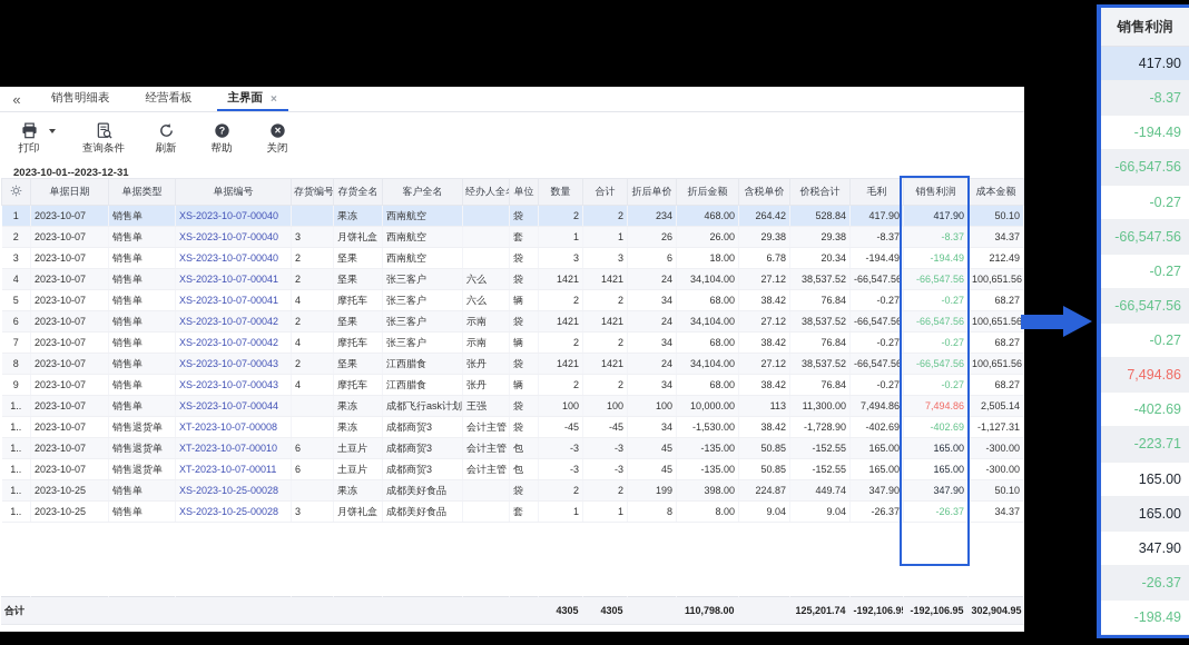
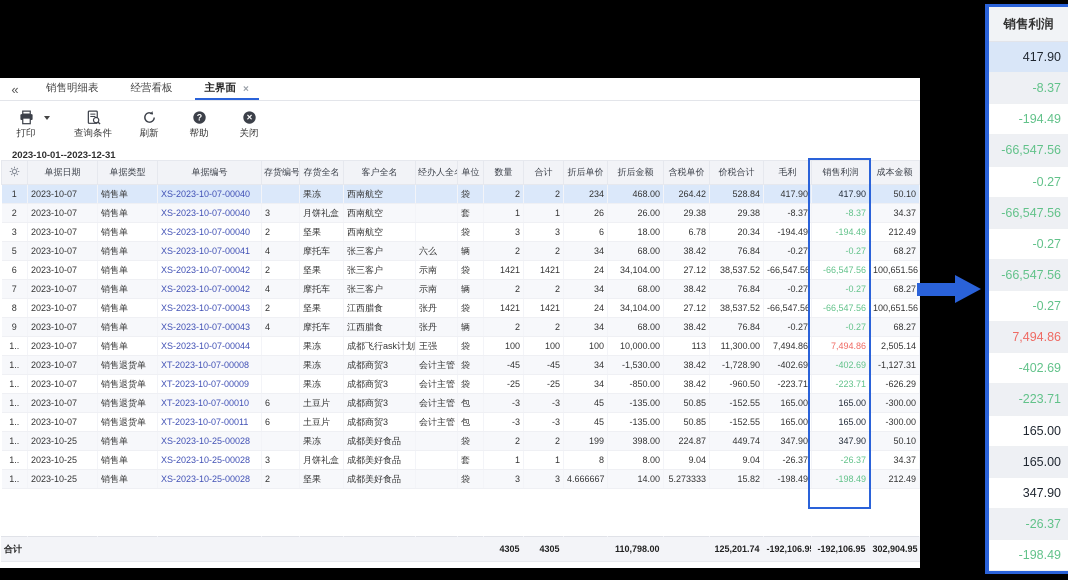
  «
  销售明细表
  经营看板
  主界面
  ×
  打印
  查询条件
  刷新
  ?
  帮助
  ×
  关闭
  2023-10-01--2023-12-31
  	单据日期	单据类型	单据编号	存货编号	存货全名	客户全名	经办人全	单位	数量	合计	折后单价	折后金额	含税单价	价税合计	毛利	销售利润	成本金额
  1	2023-10-07	销售单	XS-2023-10-07-00040		果冻	西南航空		袋	2	2	234	468.00	264.42	528.84	417.90	417.90	50.10
  2	2023-10-07	销售单	XS-2023-10-07-00040	3	月饼礼盒	西南航空		套	1	1	26	26.00	29.38	29.38	-8.37	-8.37	34.37
  3	2023-10-07	销售单	XS-2023-10-07-00040	2	坚果	西南航空		袋	3	3	6	18.00	6.78	20.34	-194.49	-194.49	212.49
- 4	2023-10-07	销售单	XS-2023-10-07-00041	2	坚果	张三客户	六么	袋	1421	1421	24	34,104.00	27.12	38,537.52	-66,547.56	-66,547.56	100,651.56
  5	2023-10-07	销售单	XS-2023-10-07-00041	4	摩托车	张三客户	六么	辆	2	2	34	68.00	38.42	76.84	-0.27	-0.27	68.27
  6	2023-10-07	销售单	XS-2023-10-07-00042	2	坚果	张三客户	示南	袋	1421	1421	24	34,104.00	27.12	38,537.52	-66,547.56	-66,547.56	100,651.56
  7	2023-10-07	销售单	XS-2023-10-07-00042	4	摩托车	张三客户	示南	辆	2	2	34	68.00	38.42	76.84	-0.27	-0.27	68.27
  8	2023-10-07	销售单	XS-2023-10-07-00043	2	坚果	江西腊食	张丹	袋	1421	1421	24	34,104.00	27.12	38,537.52	-66,547.56	-66,547.56	100,651.56
  9	2023-10-07	销售单	XS-2023-10-07-00043	4	摩托车	江西腊食	张丹	辆	2	2	34	68.00	38.42	76.84	-0.27	-0.27	68.27
  1..	2023-10-07	销售单	XS-2023-10-07-00044		果冻	成都飞行ask计划	王强	袋	100	100	100	10,000.00	113	11,300.00	7,494.86	7,494.86	2,505.14
  1..	2023-10-07	销售退货单	XT-2023-10-07-00008		果冻	成都商贸3	会计主管	袋	-45	-45	34	-1,530.00	38.42	-1,728.90	-402.69	-402.69	-1,127.31
+ 1..	2023-10-07	销售退货单	XT-2023-10-07-00009		果冻	成都商贸3	会计主管	袋	-25	-25	34	-850.00	38.42	-960.50	-223.71	-223.71	-626.29
  1..	2023-10-07	销售退货单	XT-2023-10-07-00010	6	土豆片	成都商贸3	会计主管	包	-3	-3	45	-135.00	50.85	-152.55	165.00	165.00	-300.00
  1..	2023-10-07	销售退货单	XT-2023-10-07-00011	6	土豆片	成都商贸3	会计主管	包	-3	-3	45	-135.00	50.85	-152.55	165.00	165.00	-300.00
  1..	2023-10-25	销售单	XS-2023-10-25-00028		果冻	成都美好食品		袋	2	2	199	398.00	224.87	449.74	347.90	347.90	50.10
  1..	2023-10-25	销售单	XS-2023-10-25-00028	3	月饼礼盒	成都美好食品		套	1	1	8	8.00	9.04	9.04	-26.37	-26.37	34.37
+ 1..	2023-10-25	销售单	XS-2023-10-25-00028	2	坚果	成都美好食品		袋	3	3	4.666667	14.00	5.273333	15.82	-198.49	-198.49	212.49
  合计									4305	4305		110,798.00		125,201.74	-192,106.9	-192,106.95	302,904.95
  销售利润
  417.90
  -8.37
  -194.49
  -66,547.56
  -0.27
  -66,547.56
  -0.27
  -66,547.56
  -0.27
  7,494.86
  -402.69
  -223.71
  165.00
  165.00
  347.90
  -26.37
  -198.49
